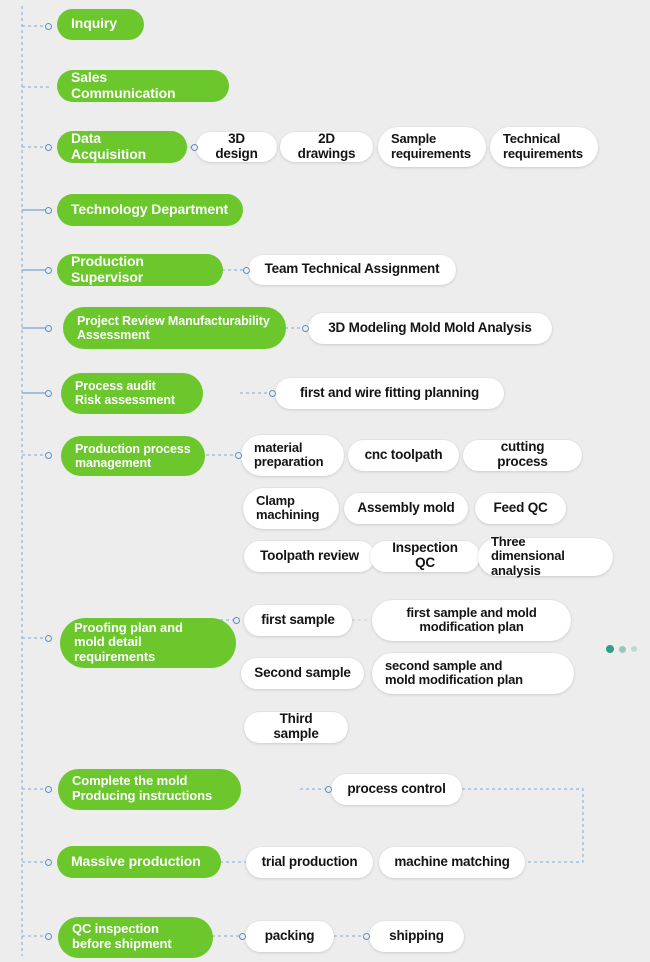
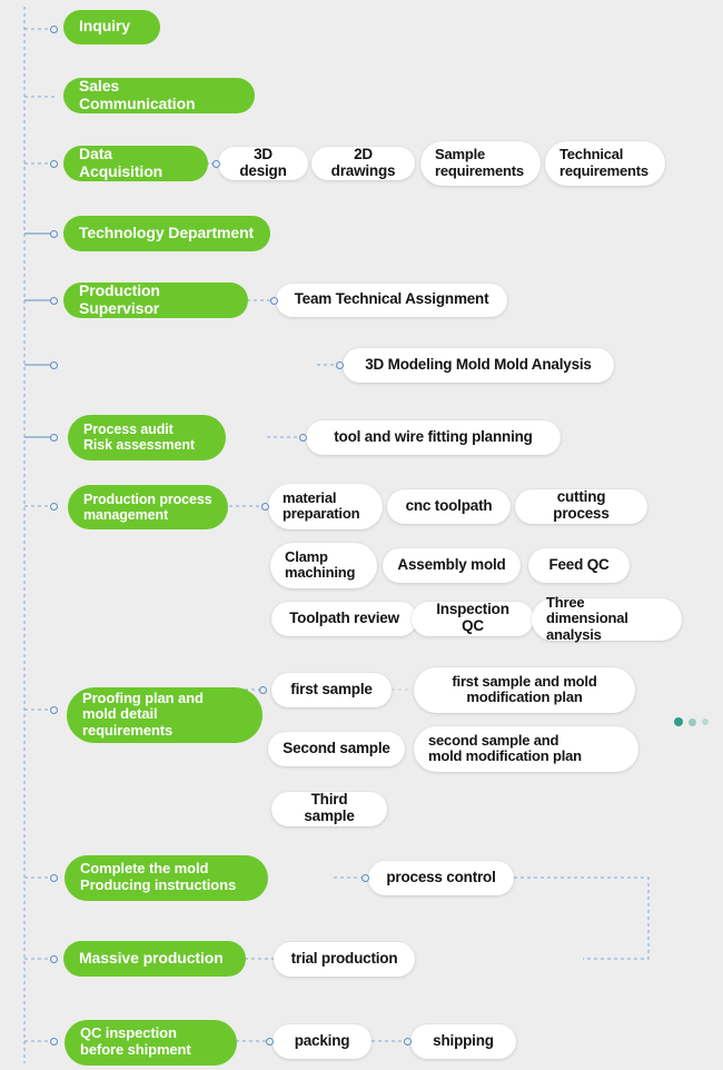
  Inquiry
  Sales Communication
  Data Acquisition
  3D design
  2D drawings
  Sample
  requirements
  Technical
  requirements
  Technology Department
  Production Supervisor
  Team Technical Assignment
- Project Review Manufacturability
- Assessment
  3D Modeling Mold Mold Analysis
  Process audit
  Risk assessment
- first and wire fitting planning
+ tool and wire fitting planning
  Production process
  management
  material
  preparation
  cnc toolpath
  cutting process
  Clamp
  machining
  Assembly mold
  Feed QC
  Toolpath review
  Inspection QC
  Three dimensional
  analysis
  Proofing plan and
  mold detail requirements
  first sample
  first sample and mold
  modification plan
  Second sample
  second sample and
  mold modification plan
  Third sample
  Complete the mold
  Producing instructions
  process control
  Massive production
  trial production
- machine matching
  QC inspection
  before shipment
  packing
  shipping
